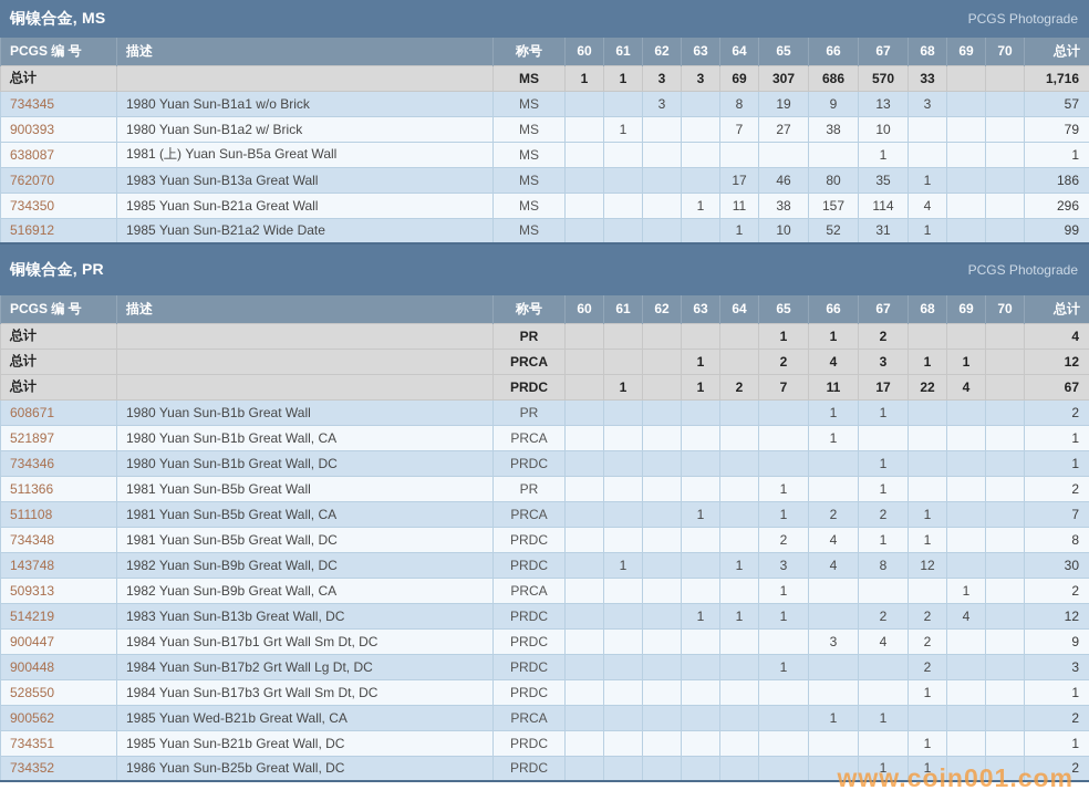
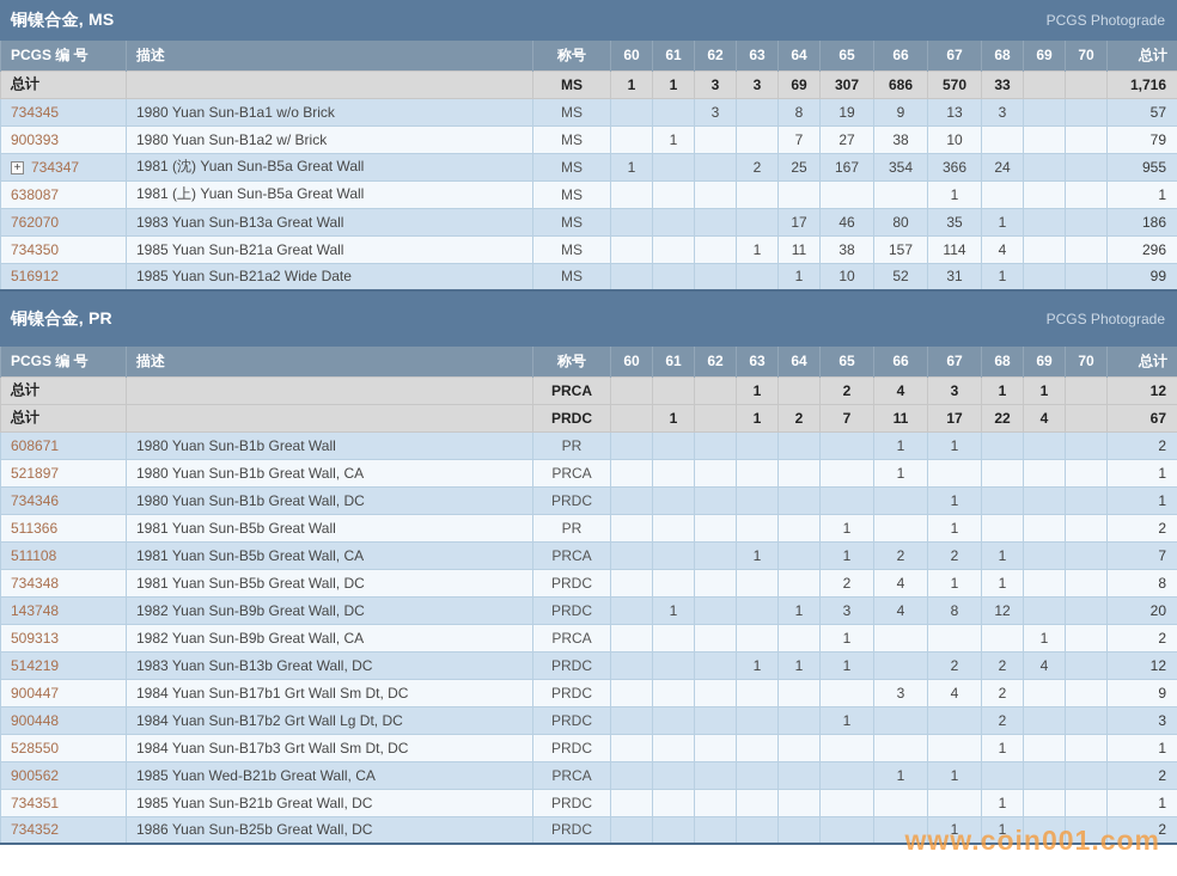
  铜镍合金, MS
  PCGS Photograde
  PCGS 编 号	描述	称号	60	61	62	63	64	65	66	67	68	69	70	总计
  总计		MS	1	1	3	3	69	307	686	570	33			1,716
  734345	1980 Yuan Sun-B1a1 w/o Brick	MS			3		8	19	9	13	3			57
  900393	1980 Yuan Sun-B1a2 w/ Brick	MS		1			7	27	38	10				79
+ + 734347	1981 (沈) Yuan Sun-B5a Great Wall	MS	1			2	25	167	354	366	24			955
  638087	1981 (上) Yuan Sun-B5a Great Wall	MS								1				1
  762070	1983 Yuan Sun-B13a Great Wall	MS					17	46	80	35	1			186
  734350	1985 Yuan Sun-B21a Great Wall	MS				1	11	38	157	114	4			296
  516912	1985 Yuan Sun-B21a2 Wide Date	MS					1	10	52	31	1			99
  铜镍合金, PR
  PCGS Photograde
  PCGS 编 号	描述	称号	60	61	62	63	64	65	66	67	68	69	70	总计
- 总计		PR						1	1	2				4
  总计		PRCA				1		2	4	3	1	1		12
  总计		PRDC		1		1	2	7	11	17	22	4		67
  608671	1980 Yuan Sun-B1b Great Wall	PR							1	1				2
  521897	1980 Yuan Sun-B1b Great Wall, CA	PRCA							1					1
  734346	1980 Yuan Sun-B1b Great Wall, DC	PRDC								1				1
  511366	1981 Yuan Sun-B5b Great Wall	PR						1		1				2
  511108	1981 Yuan Sun-B5b Great Wall, CA	PRCA				1		1	2	2	1			7
  734348	1981 Yuan Sun-B5b Great Wall, DC	PRDC						2	4	1	1			8
- 143748	1982 Yuan Sun-B9b Great Wall, DC	PRDC		1			1	3	4	8	12			30
+ 143748	1982 Yuan Sun-B9b Great Wall, DC	PRDC		1			1	3	4	8	12			20
  509313	1982 Yuan Sun-B9b Great Wall, CA	PRCA						1				1		2
  514219	1983 Yuan Sun-B13b Great Wall, DC	PRDC				1	1	1		2	2	4		12
  900447	1984 Yuan Sun-B17b1 Grt Wall Sm Dt, DC	PRDC							3	4	2			9
  900448	1984 Yuan Sun-B17b2 Grt Wall Lg Dt, DC	PRDC						1			2			3
  528550	1984 Yuan Sun-B17b3 Grt Wall Sm Dt, DC	PRDC									1			1
  900562	1985 Yuan Wed-B21b Great Wall, CA	PRCA							1	1				2
  734351	1985 Yuan Sun-B21b Great Wall, DC	PRDC									1			1
  734352	1986 Yuan Sun-B25b Great Wall, DC	PRDC								1	1			2
  www.coin001.com
